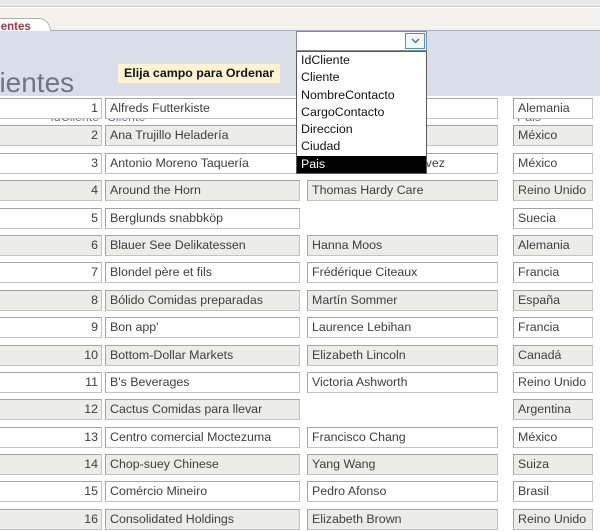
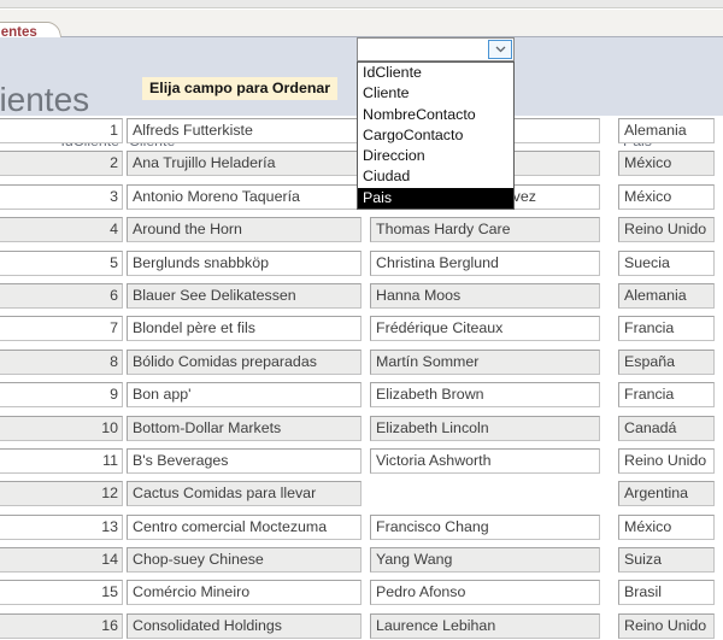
  ientes
  Elija campo para Ordenar
  1
  Alfreds Futterkiste
  Alemania
  2
  Ana Trujillo Heladería
  México
  3
  Antonio Moreno Taquería
  México
  4
  Around the Horn
  Thomas Hardy Care
  Reino Unido
  5
  Berglunds snabbköp
+ Christina Berglund
  Suecia
  6
  Blauer See Delikatessen
  Hanna Moos
  Alemania
  7
  Blondel père et fils
  Frédérique Citeaux
  Francia
  8
  Bólido Comidas preparadas
  Martín Sommer
  España
  9
  Bon app'
- Laurence Lebihan
+ Elizabeth Brown
  Francia
  10
  Bottom-Dollar Markets
  Elizabeth Lincoln
  Canadá
  11
  B's Beverages
  Victoria Ashworth
  Reino Unido
  12
  Cactus Comidas para llevar
  Argentina
  13
  Centro comercial Moctezuma
  Francisco Chang
  México
  14
  Chop-suey Chinese
  Yang Wang
  Suiza
  15
  Comércio Mineiro
  Pedro Afonso
  Brasil
  16
  Consolidated Holdings
- Elizabeth Brown
+ Laurence Lebihan
  Reino Unido
  IdCliente
  Cliente
  NombreContacto
  CargoContacto
  Direccion
  Ciudad
  Pais
